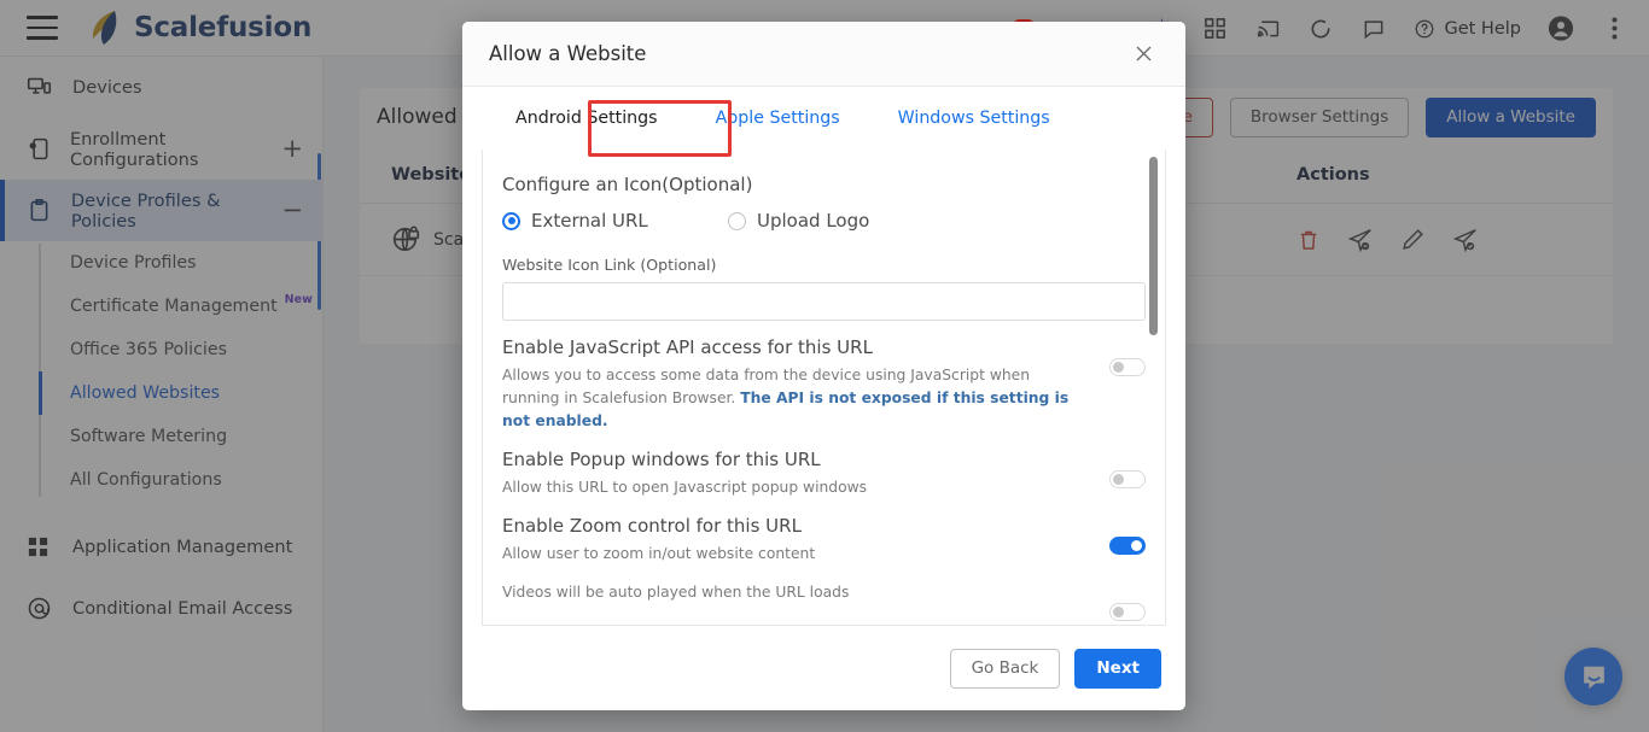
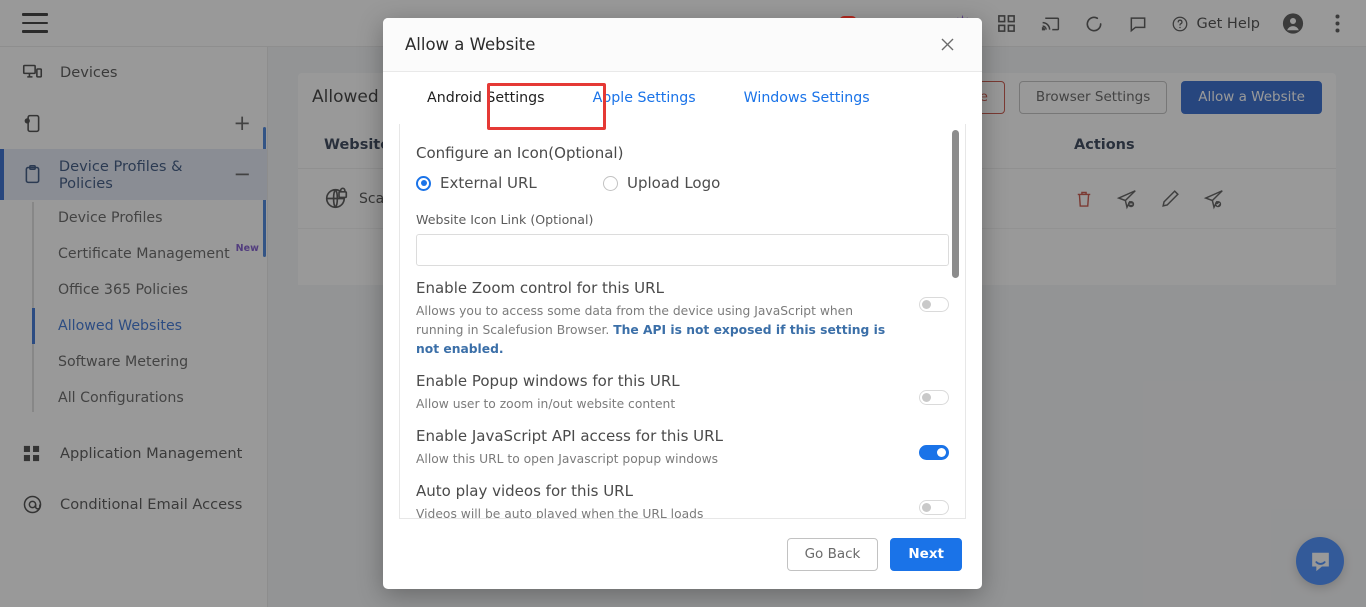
- Scalefusion
  Get Help
  Devices
- Enrollment Configurations
  +
  Device Profiles & Policies
  −
  Device Profiles
  Certificate Management
  New
  Office 365 Policies
  Allowed Websites
  Software Metering
  All Configurations
  Application Management
  Conditional Email Access
  Browser Settings
  Allow a Website
  Websit
  Actions
  Allow a Website
  Android Settings
  Apple Settings
  Windows Settings
  Configure an Icon(Optional)
  External URL
  Upload Logo
  Website Icon Link (Optional)
- Enable JavaScript API access for this URL
+ Enable Zoom control for this URL
  Allows you to access some data from the device using JavaScript when running in Scalefusion Browser. The API is not exposed if this setting is not enabled.
  Enable Popup windows for this URL
- Allow this URL to open Javascript popup windows
+ Allow user to zoom in/out website content
- Enable Zoom control for this URL
+ Enable JavaScript API access for this URL
- Allow user to zoom in/out website content
+ Allow this URL to open Javascript popup windows
+ Auto play videos for this URL
  Videos will be auto played when the URL loads
  Go Back
  Next
